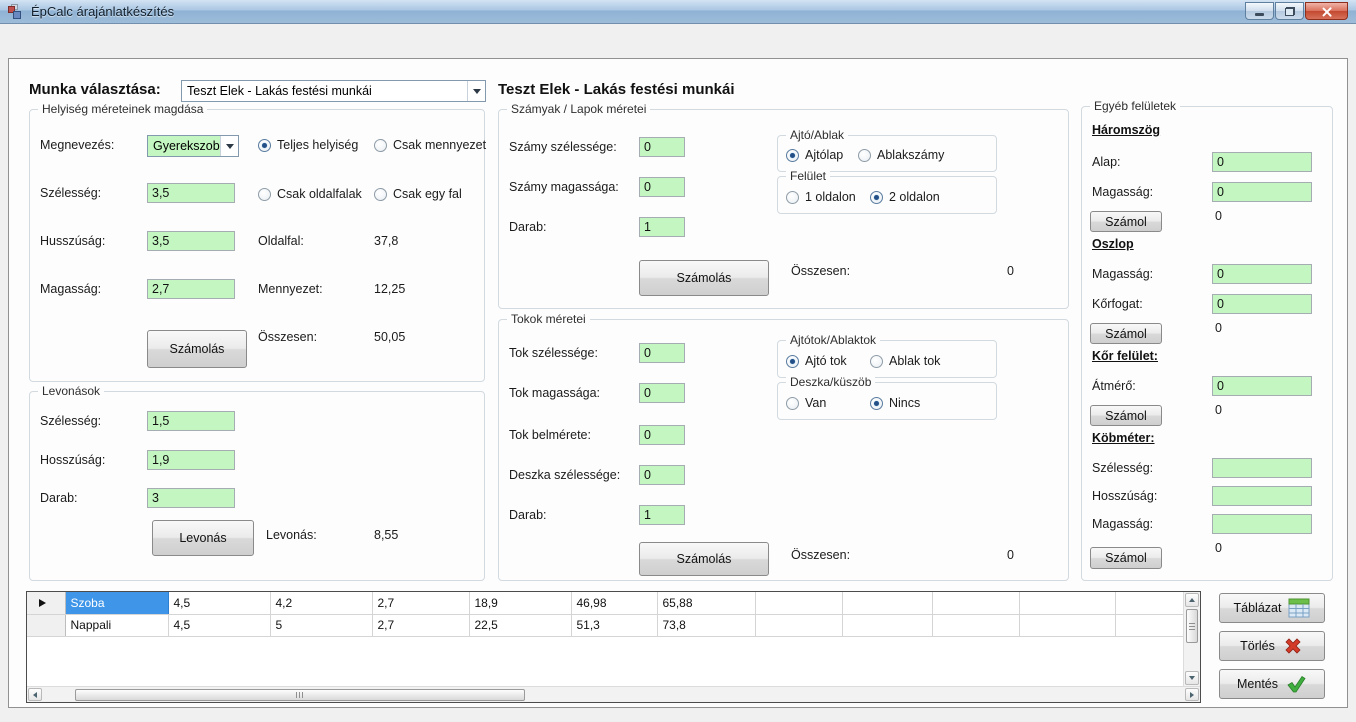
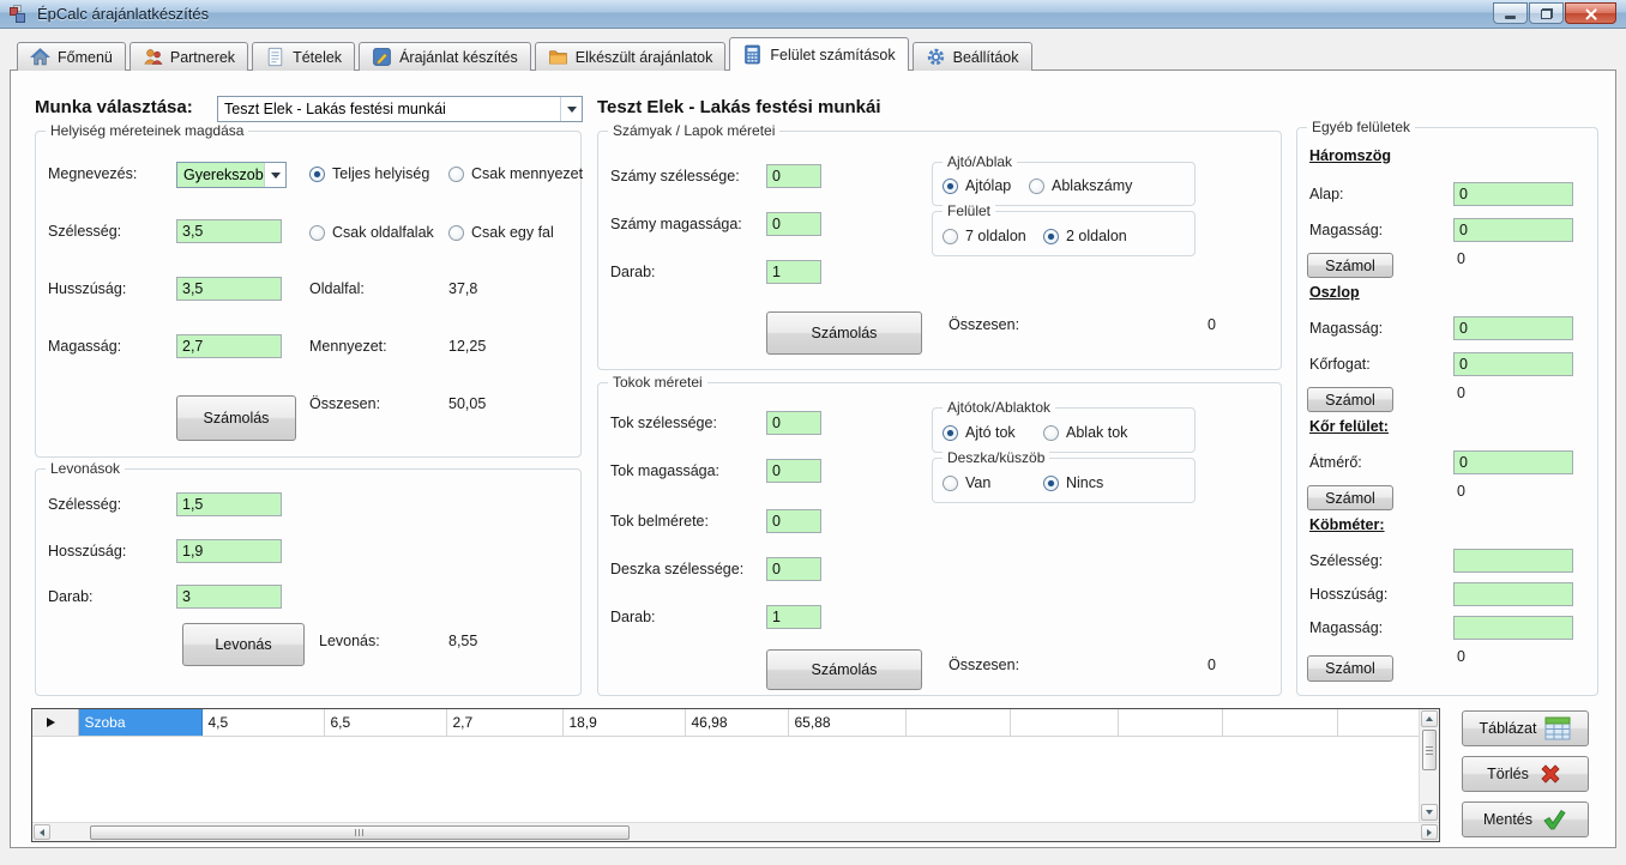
  ÉpCalc árajánlatkészítés
+ Főmenü
+ Partnerek
+ Tételek
+ Árajánlat készítés
+ Elkészült árajánlatok
+ Felület számítások
+ Beállítáok
  Munka választása:
  Teszt Elek - Lakás festési munkái
  Helyiség méreteinek magdása
  Megnevezés:
  Gyerekszob
  Teljes helyiség
  Csak mennyezet
  Szélesség:
  3,5
  Csak oldalfalak
  Csak egy fal
  Husszúság:
  3,5
  Oldalfal:
  37,8
  Magasság:
  2,7
  Mennyezet:
  12,25
  Számolás
  Összesen:
  50,05
  Levonások
  Szélesség:
  1,5
  Hosszúság:
  1,9
  Darab:
  3
  Levonás
  Levonás:
  8,55
  Teszt Elek - Lakás festési munkái
  Számyak / Lapok méretei
  Számy szélessége:
  0
  Számy magassága:
  0
  Darab:
  1
  Ajtó/Ablak
  Ajtólap
  Ablakszámy
  Felület
- 1 oldalon
+ 7 oldalon
  2 oldalon
  Számolás
  Összesen:
  0
  Tokok méretei
  Tok szélessége:
  0
  Tok magassága:
  0
  Tok belmérete:
  0
  Deszka szélessége:
  0
  Darab:
  1
  Ajtótok/Ablaktok
  Ajtó tok
  Ablak tok
  Deszka/küszöb
  Van
  Nincs
  Számolás
  Összesen:
  0
  Egyéb felületek
  Háromszög
  Alap:
  0
  Magasság:
  0
  0
  Számol
  Oszlop
  Magasság:
  0
  Kőrfogat:
  0
  0
  Számol
  Kőr felület:
  Átmérő:
  0
  0
  Számol
  Köbméter:
  Szélesség:
  Hosszúság:
  Magasság:
  0
  Számol
- 	Szoba	4,5	4,2	2,7	18,9	46,98	65,88
+ 	Szoba	4,5	6,5	2,7	18,9	46,98	65,88
- 	Nappali	4,5	5	2,7	22,5	51,3	73,8
  Táblázat
  Törlés
  Mentés
